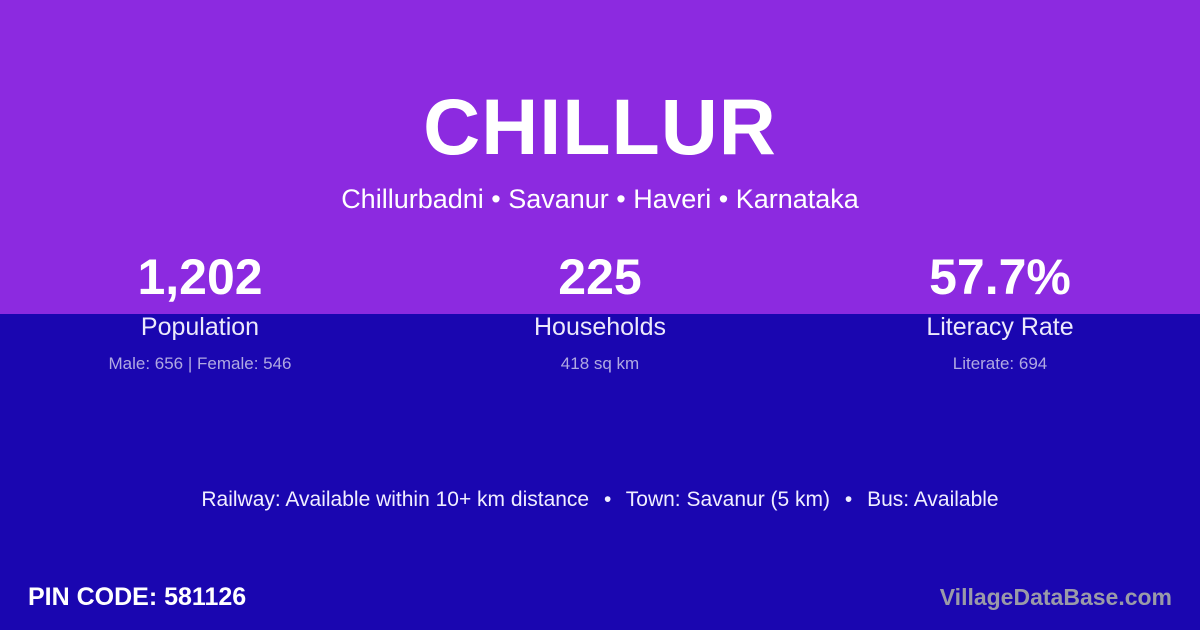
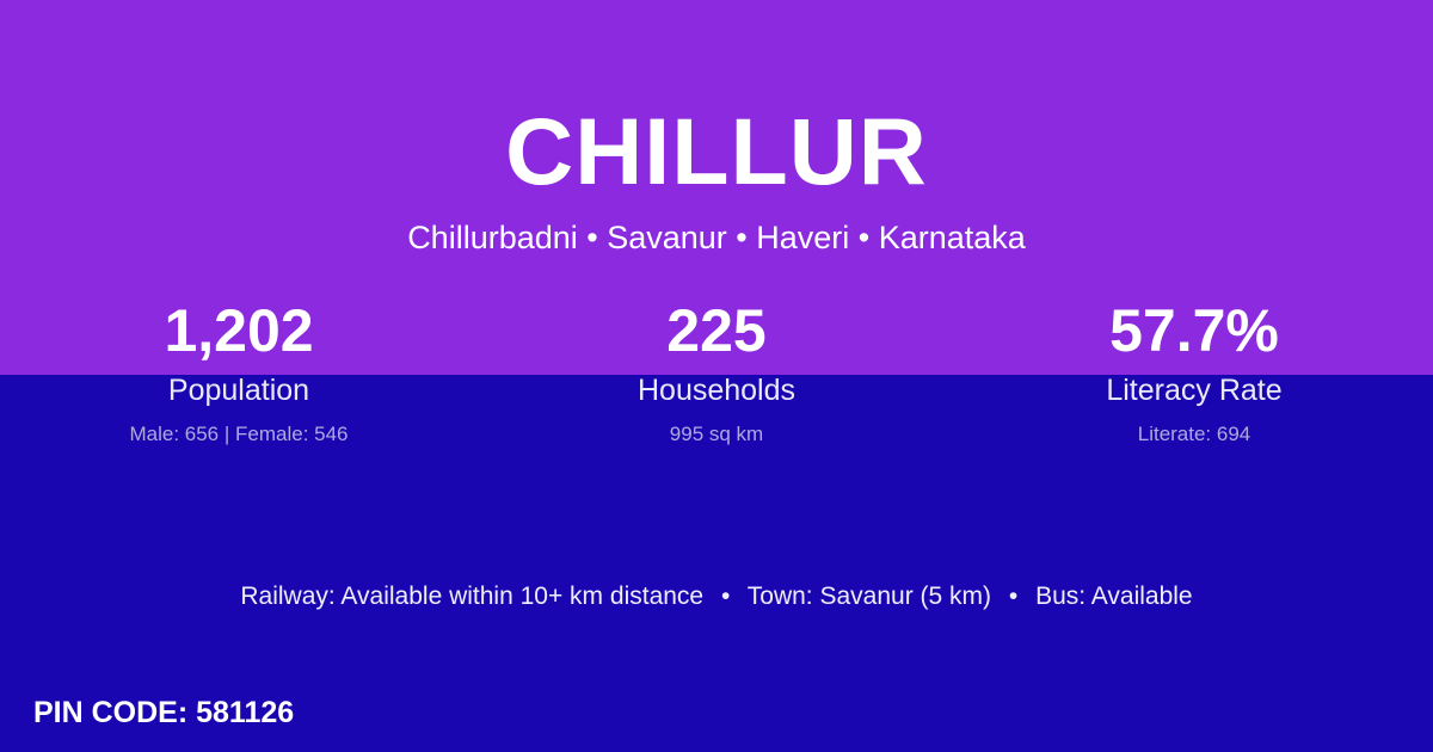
  CHILLUR
  Chillurbadni • Savanur • Haveri • Karnataka
  1,202
  Population
  Male: 656 | Female: 546
  225
  Households
- 418 sq km
+ 995 sq km
  57.7%
  Literacy Rate
  Literate: 694
  Railway: Available within 10+ km distance • Town: Savanur (5 km) • Bus: Available
  PIN CODE: 581126
- VillageDataBase.com
